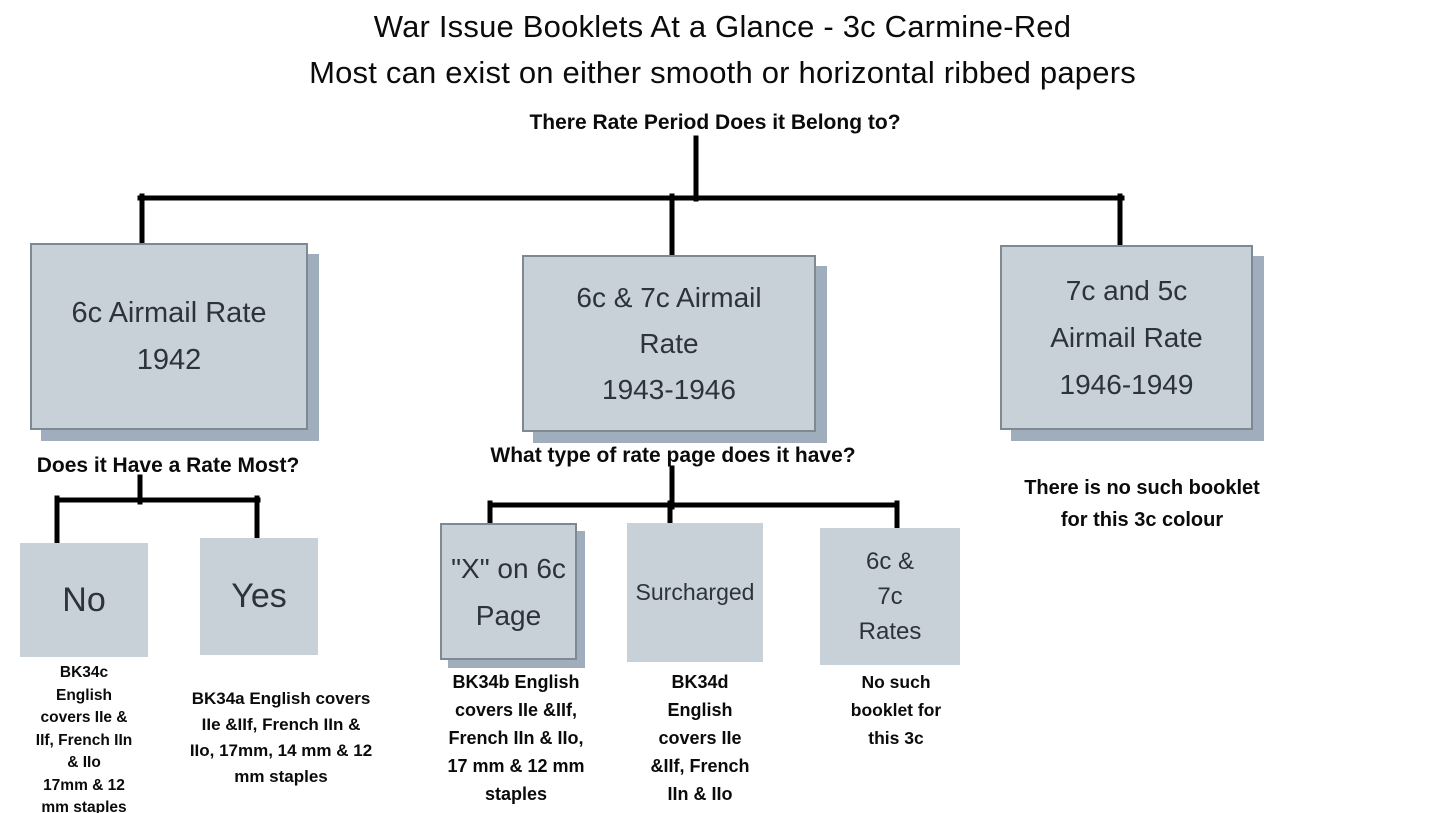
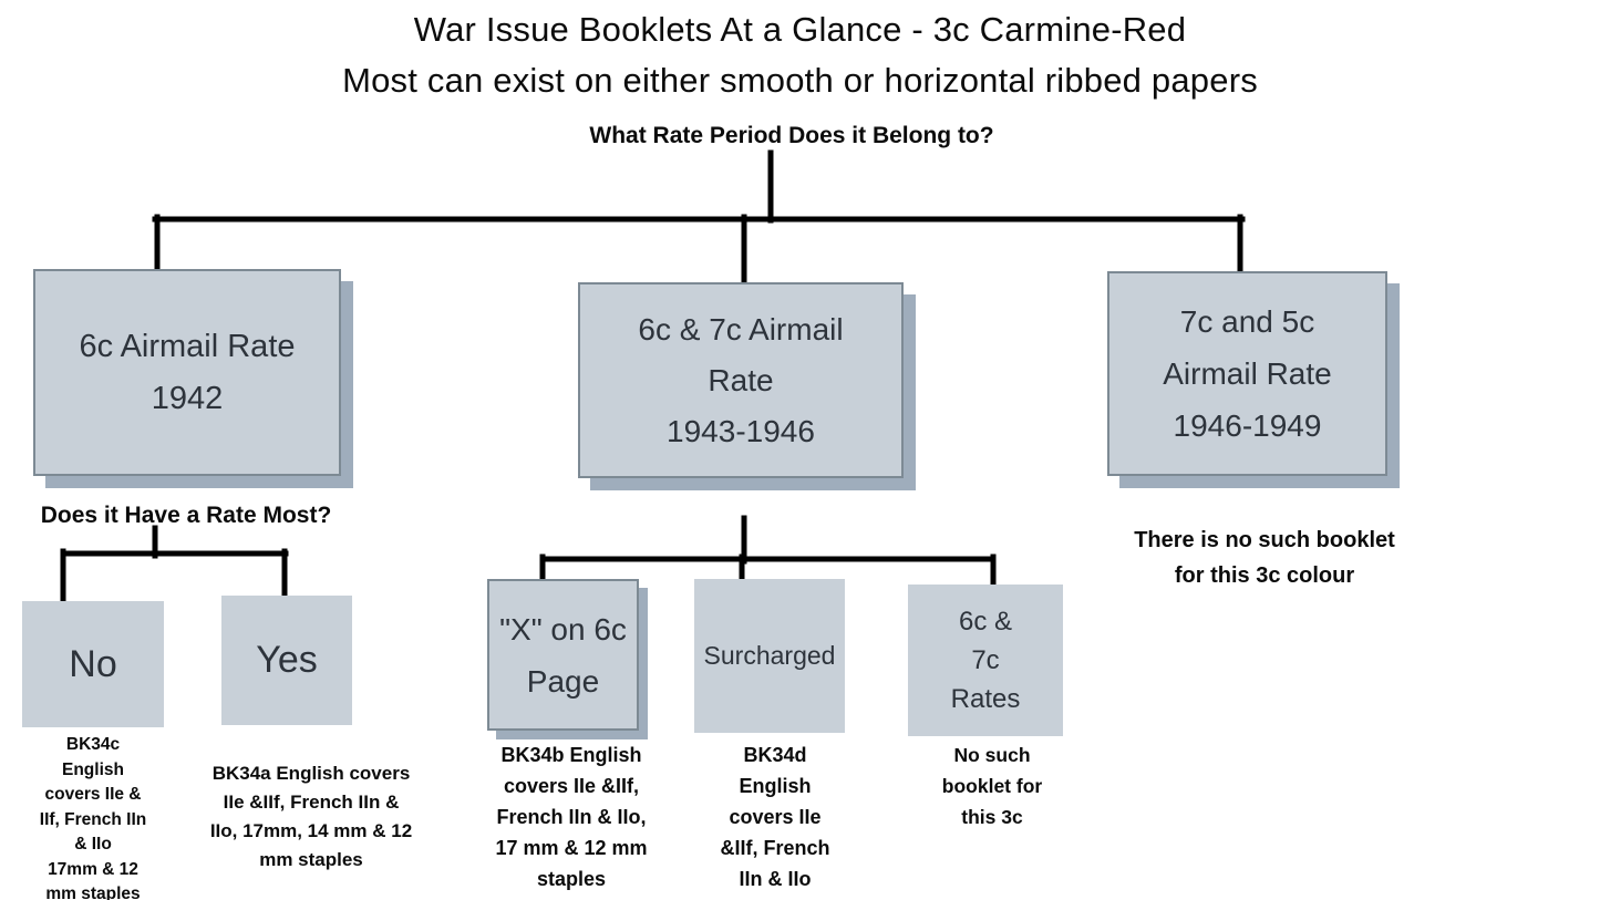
  War Issue Booklets At a Glance - 3c Carmine-Red
  Most can exist on either smooth or horizontal ribbed papers
- There Rate Period Does it Belong to?
+ What Rate Period Does it Belong to?
  6c Airmail Rate
  1942
  6c & 7c Airmail
  Rate
  1943-1946
  7c and 5c
  Airmail Rate
  1946-1949
  Does it Have a Rate Most?
  No
  Yes
  BK34c
  English
  covers IIe &
  IIf, French IIn
  & IIo
  17mm & 12
  mm staples
  BK34a English covers
  IIe &IIf, French IIn &
  IIo, 17mm, 14 mm & 12
  mm staples
- What type of rate page does it have?
  "X" on 6c
  Page
  Surcharged
  6c &
  7c
  Rates
  BK34b English
  covers IIe &IIf,
  French IIn & IIo,
  17 mm & 12 mm
  staples
  BK34d
  English
  covers IIe
  &IIf, French
  IIn & IIo
  No such
  booklet for
  this 3c
  There is no such booklet
  for this 3c colour
